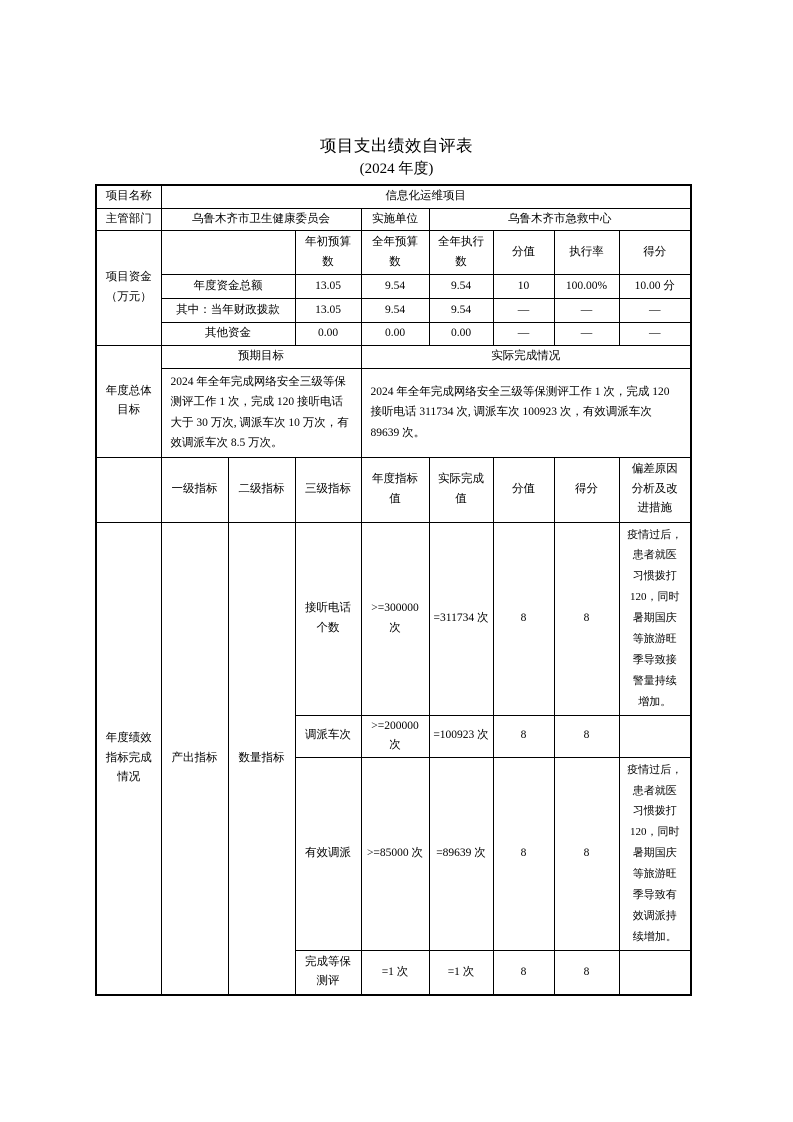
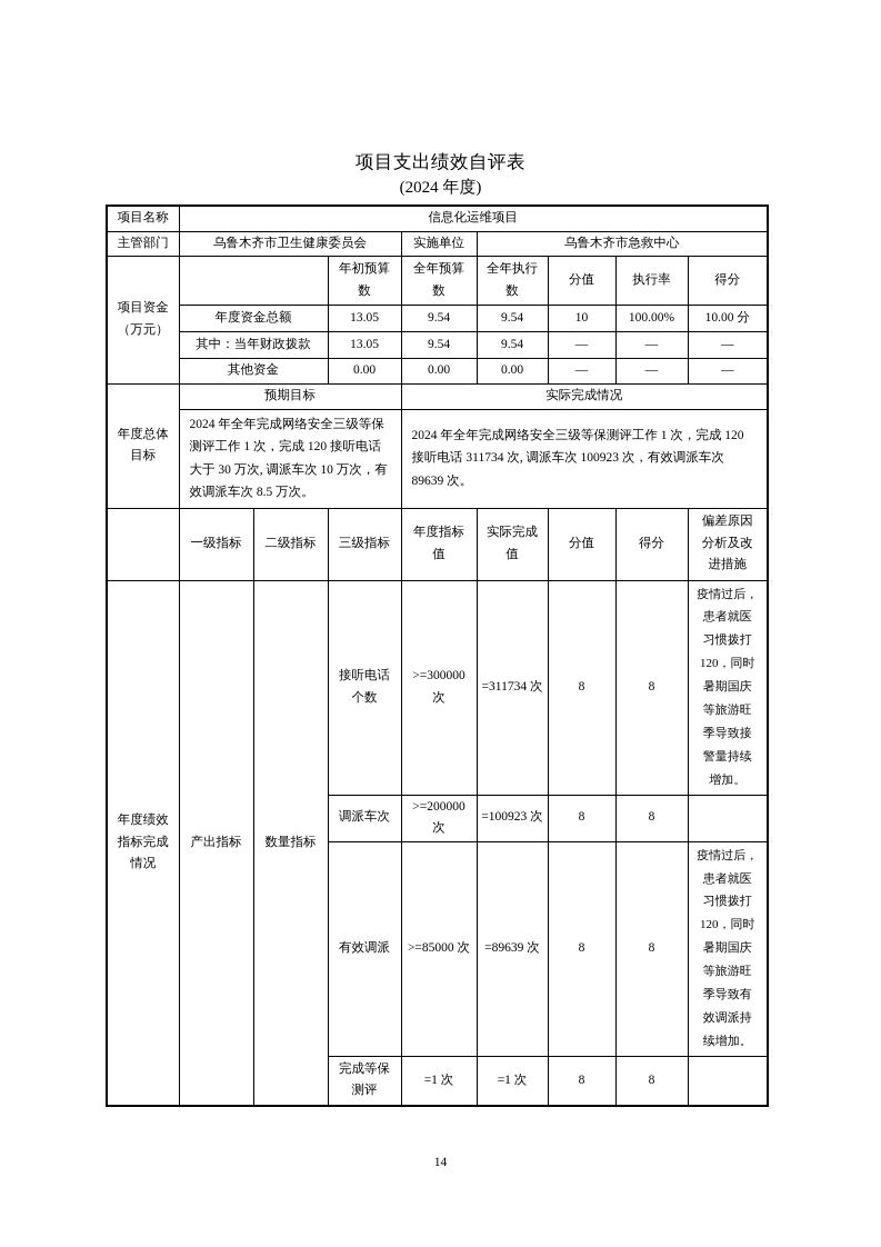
  项目支出绩效自评表
  (2024 年度)
  项目名称	信息化运维项目
  主管部门	乌鲁木齐市卫生健康委员会	实施单位	乌鲁木齐市急救中心
  项目资金 （万元）		年初预算 数	全年预算 数	全年执行 数	分值	执行率	得分
  年度资金总额	13.05	9.54	9.54	10	100.00%	10.00 分
  其中：当年财政拨款	13.05	9.54	9.54	—	—	—
  其他资金	0.00	0.00	0.00	—	—	—
  年度总体 目标	预期目标	实际完成情况
  2024 年全年完成网络安全三级等保测评工作 1 次，完成 120 接听电话大于 30 万次, 调派车次 10 万次，有效调派车次 8.5 万次。	2024 年全年完成网络安全三级等保测评工作 1 次，完成 120 接听电话 311734 次, 调派车次 100923 次，有效调派车次 89639 次。
  	一级指标	二级指标	三级指标	年度指标 值	实际完成 值	分值	得分	偏差原因 分析及改 进措施
  年度绩效 指标完成 情况	产出指标	数量指标	接听电话 个数	>=300000 次	=311734 次	8	8	疫情过后， 患者就医 习惯拨打 120，同时 暑期国庆 等旅游旺 季导致接 警量持续 增加。
  调派车次	>=200000 次	=100923 次	8	8
  有效调派	>=85000 次	=89639 次	8	8	疫情过后， 患者就医 习惯拨打 120，同时 暑期国庆 等旅游旺 季导致有 效调派持 续增加。
  完成等保 测评	=1 次	=1 次	8	8
+ 14
